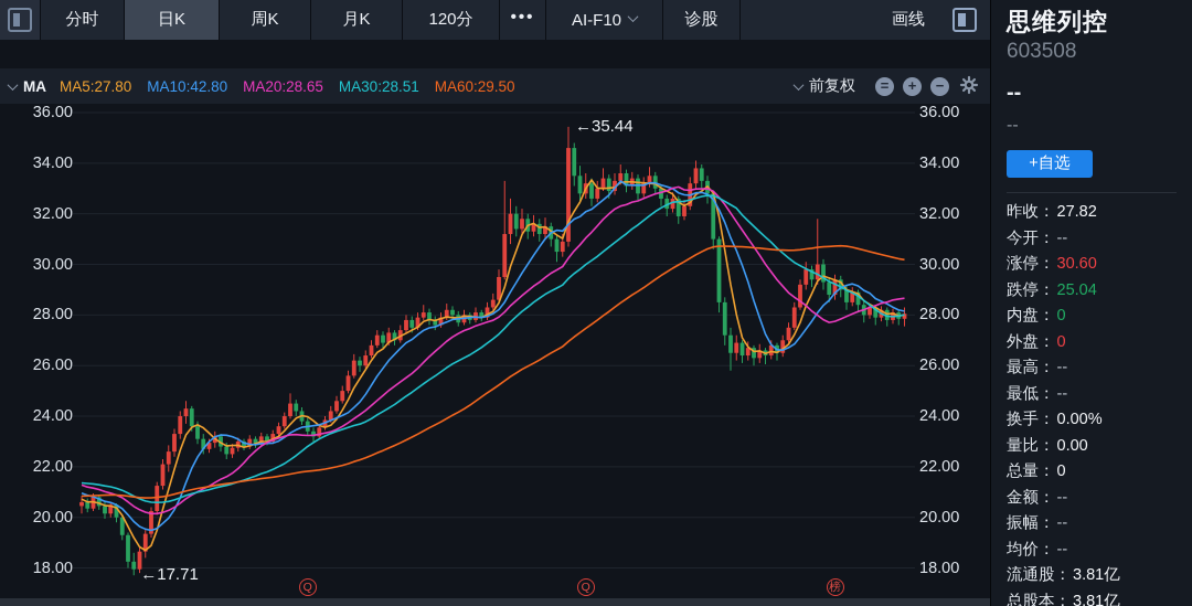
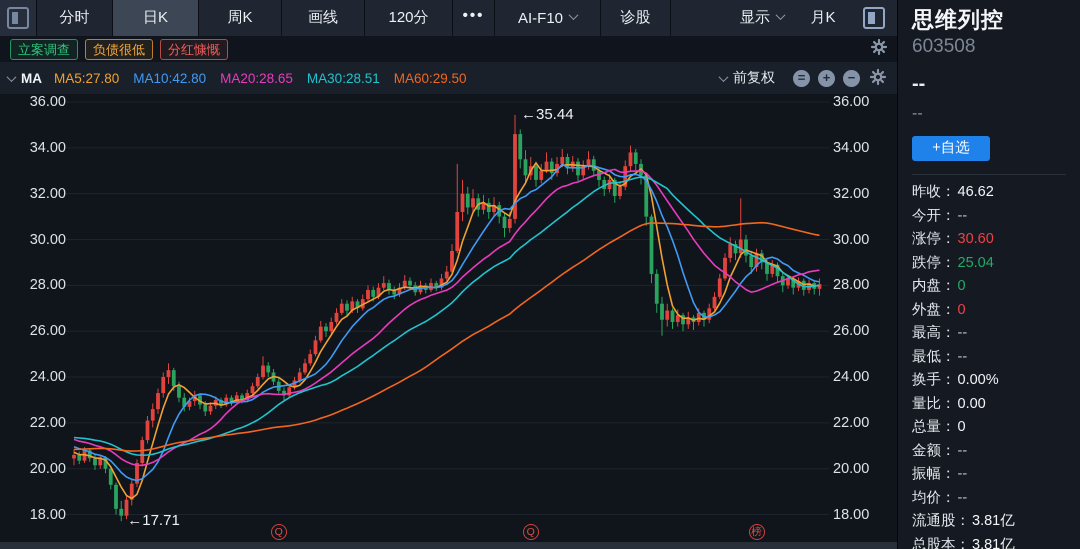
  分时
  日K
  周K
- 月K
+ 画线
  120分
  •••
  AI-F10
  诊股
+ 显示
- 画线
+ 月K
+ 立案调查
+ 负债很低
+ 分红慷慨
  MA
  MA5:27.80
  MA10:42.80
  MA20:28.65
  MA30:28.51
  MA60:29.50
  前复权
  =
  +
  −
  36.00
  36.00
  34.00
  34.00
  32.00
  32.00
  30.00
  30.00
  28.00
  28.00
  26.00
  26.00
  24.00
  24.00
  22.00
  22.00
  20.00
  20.00
  18.00
  18.00
  ←35.44
  ←17.71
  Q
  Q
  榜
  思维列控
  603508
  --
  --
  +自选
  昨收：
- 27.82
+ 46.62
  今开：
  --
  涨停：
  30.60
  跌停：
  25.04
  内盘：
  0
  外盘：
  0
  最高：
  --
  最低：
  --
  换手：
  0.00%
  量比：
  0.00
  总量：
  0
  金额：
  --
  振幅：
  --
  均价：
  --
  流通股：
  3.81亿
  总股本：
  3.81亿
